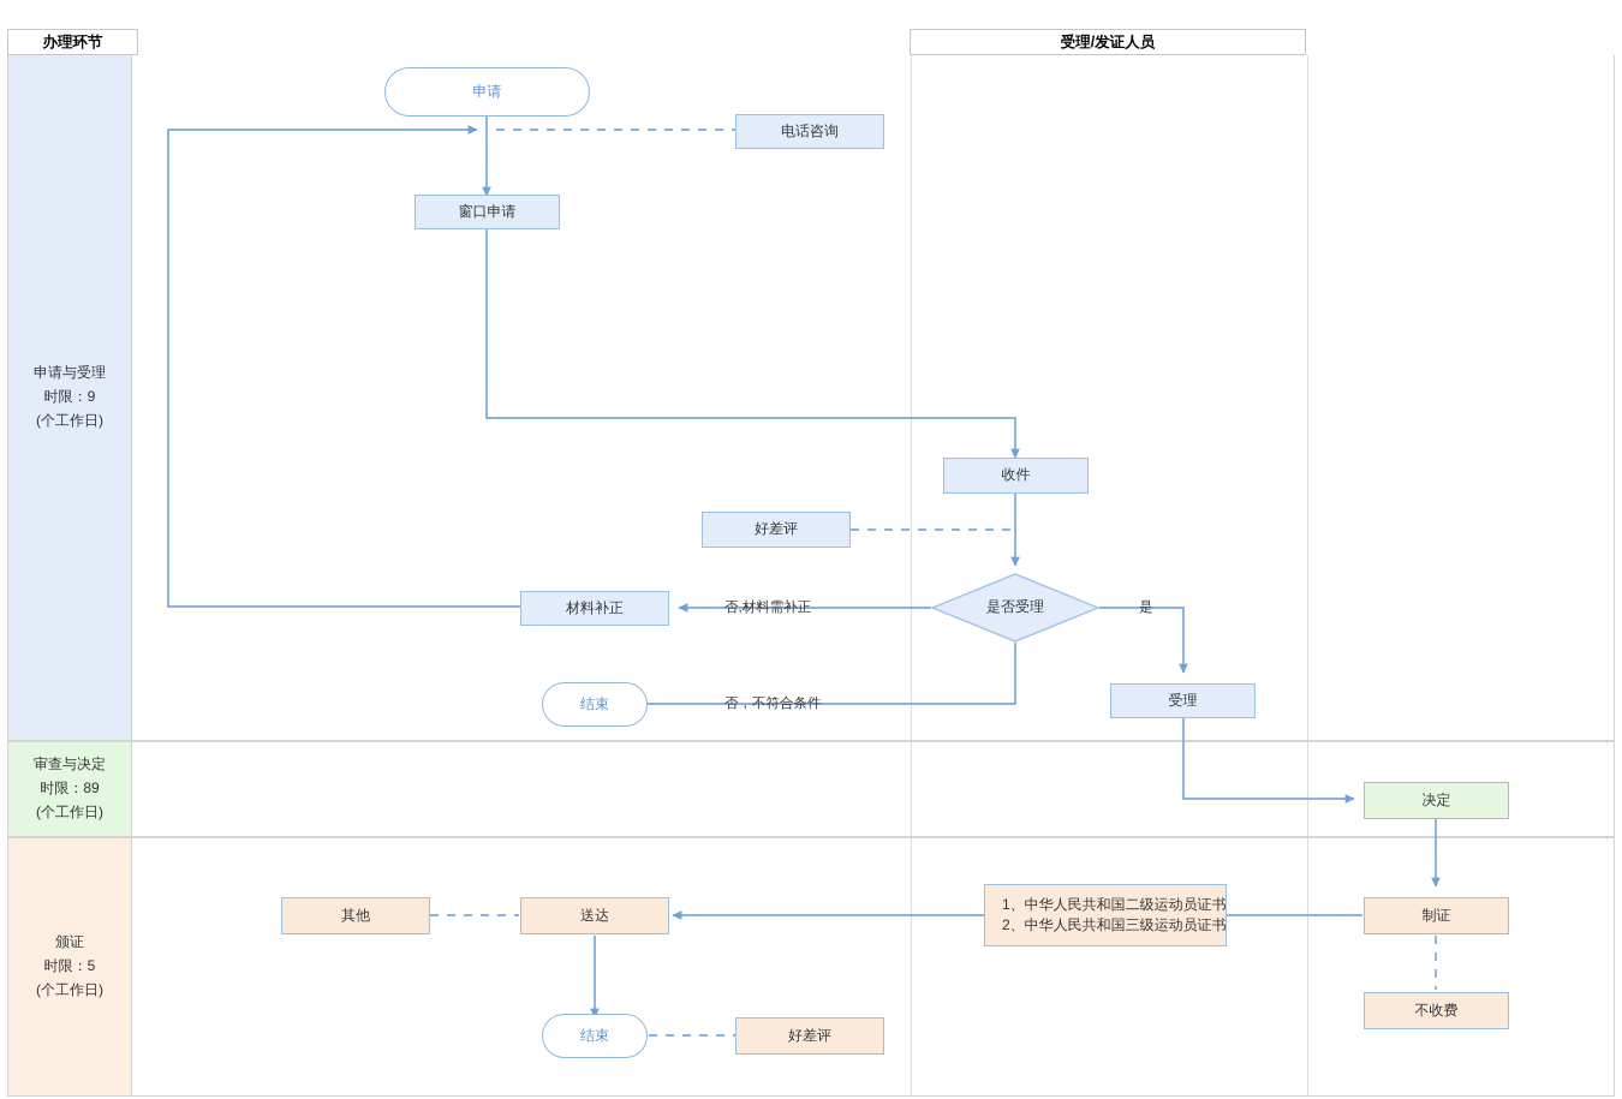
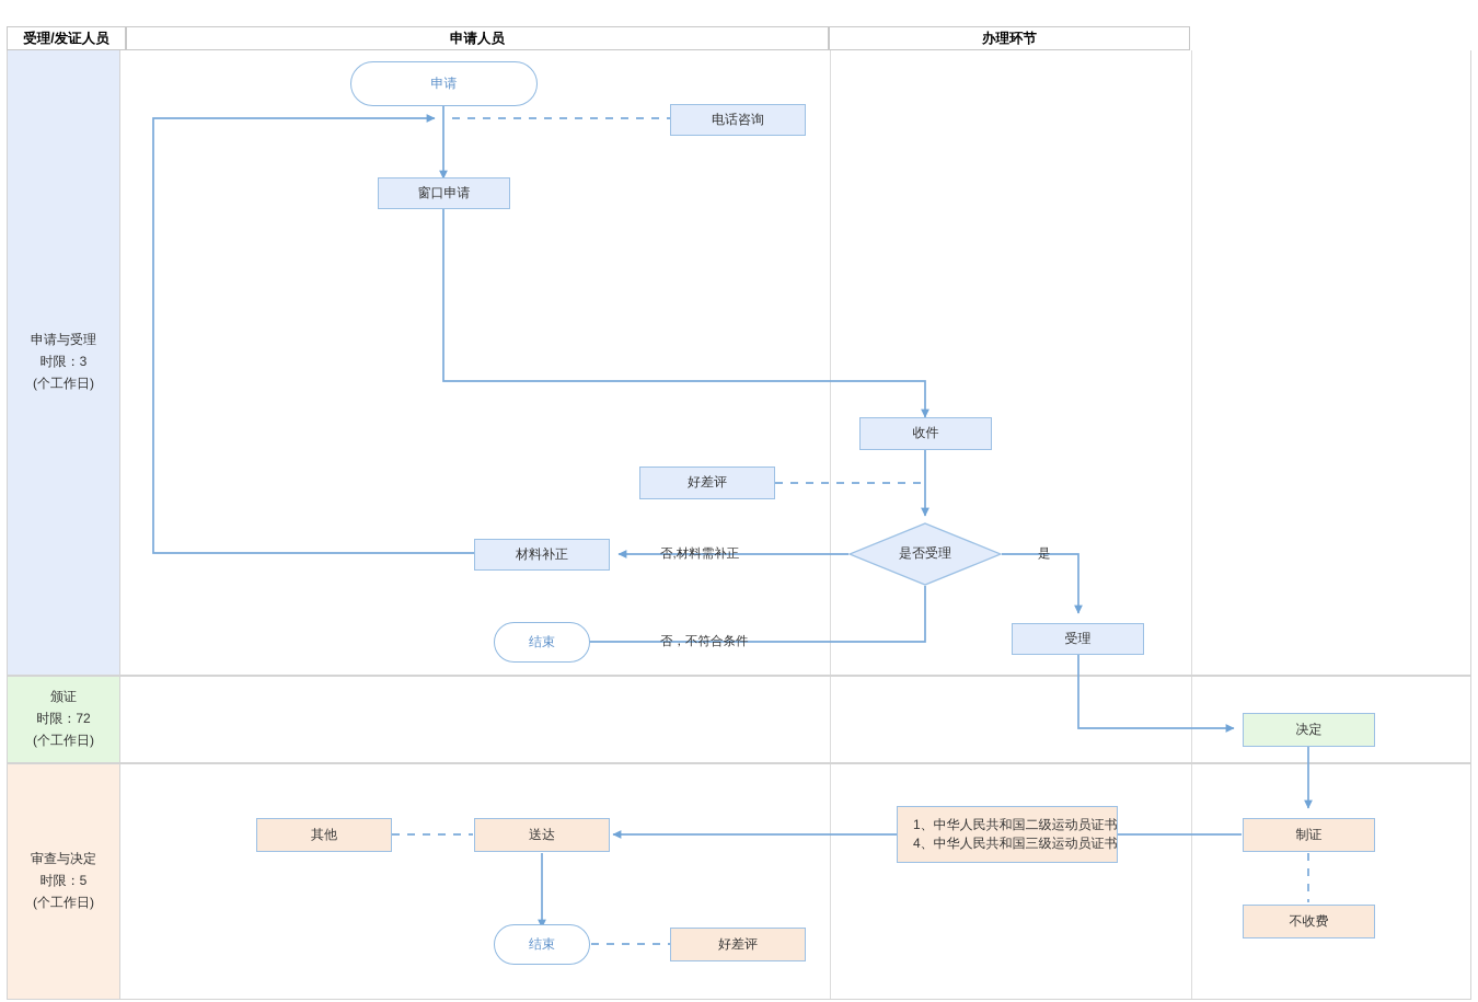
- 办理环节
+ 受理/发证人员
+ 申请人员
- 受理/发证人员
+ 办理环节
  申请与受理
- 时限：9
+ 时限：3
  (个工作日)
- 审查与决定
+ 颁证
- 时限：89
+ 时限：72
  (个工作日)
- 颁证
+ 审查与决定
  时限：5
  (个工作日)
  申请
  电话咨询
  窗口申请
  收件
  好差评
  是否受理
  材料补正
  结束
  受理
  决定
  制证
  不收费
  1、中华人民共和国二级运动员证书
- 2、中华人民共和国三级运动员证书
+ 4、中华人民共和国三级运动员证书
  送达
  其他
  结束
  好差评
  否,材料需补正
  否，不符合条件
  是
